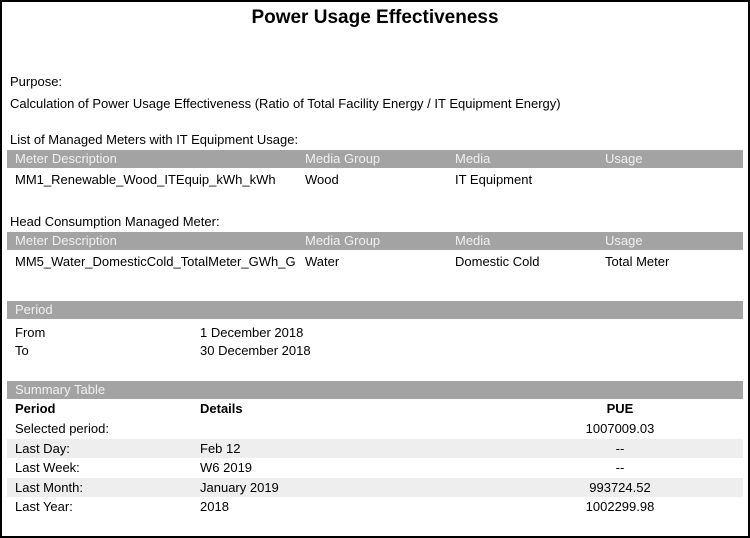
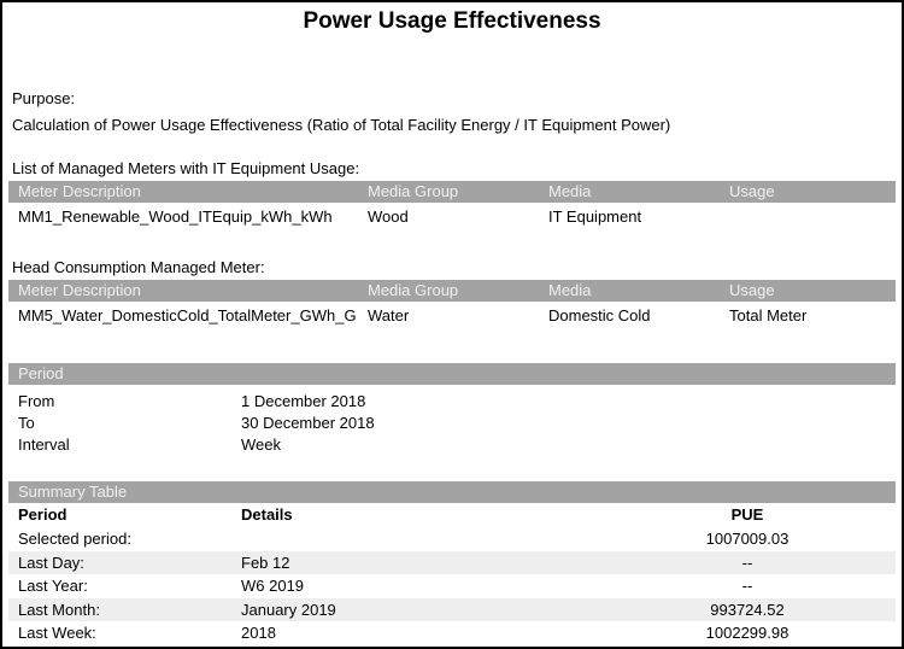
  Power Usage Effectiveness
  Purpose:
- Calculation of Power Usage Effectiveness (Ratio of Total Facility Energy / IT Equipment Energy)
+ Calculation of Power Usage Effectiveness (Ratio of Total Facility Energy / IT Equipment Power)
  List of Managed Meters with IT Equipment Usage:
  Meter Description
  Media Group
  Media
  Usage
  MM1_Renewable_Wood_ITEquip_kWh_kWh
  Wood
  IT Equipment
  Head Consumption Managed Meter:
  Meter Description
  Media Group
  Media
  Usage
  MM5_Water_DomesticCold_TotalMeter_GWh_G
  Water
  Domestic Cold
  Total Meter
  Period
  From
  1 December 2018
  To
  30 December 2018
+ Interval
+ Week
  Summary Table
  Period
  Details
  PUE
  Selected period:
  1007009.03
  Last Day:
  Feb 12
  --
- Last Week:
+ Last Year:
  W6 2019
  --
  Last Month:
  January 2019
  993724.52
- Last Year:
+ Last Week:
  2018
  1002299.98
